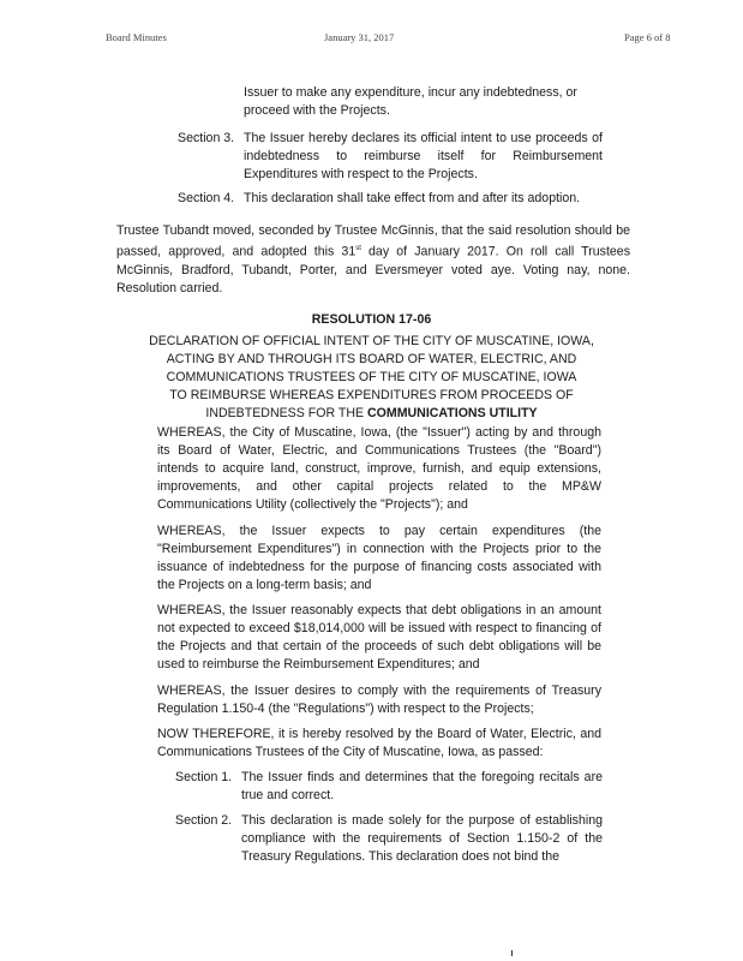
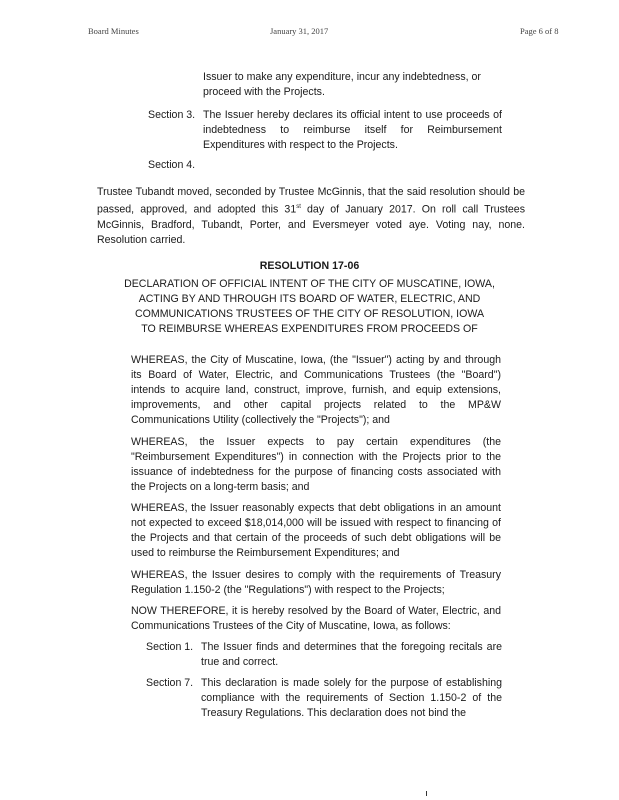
  Board Minutes
  January 31, 2017
  Page 6 of 8
  Issuer to make any expenditure, incur any indebtedness, or
  proceed with the Projects.
  Section 3.
  The Issuer hereby declares its official intent to use proceeds of indebtedness to reimburse itself for Reimbursement Expenditures with respect to the Projects.
  Section 4.
- This declaration shall take effect from and after its adoption.
  Trustee Tubandt moved, seconded by Trustee McGinnis, that the said resolution should be passed, approved, and adopted this 31 day of January 2017. On roll call Trustees McGinnis, Bradford, Tubandt, Porter, and Eversmeyer voted aye. Voting nay, none. Resolution carried.
  RESOLUTION 17-06
  DECLARATION OF OFFICIAL INTENT OF THE CITY OF MUSCATINE, IOWA,
  ACTING BY AND THROUGH ITS BOARD OF WATER, ELECTRIC, AND
- COMMUNICATIONS TRUSTEES OF THE CITY OF MUSCATINE, IOWA
+ COMMUNICATIONS TRUSTEES OF THE CITY OF RESOLUTION, IOWA
  TO REIMBURSE WHEREAS EXPENDITURES FROM PROCEEDS OF
- INDEBTEDNESS FOR THE COMMUNICATIONS UTILITY
  WHEREAS, the City of Muscatine, Iowa, (the "Issuer") acting by and through its Board of Water, Electric, and Communications Trustees (the "Board") intends to acquire land, construct, improve, furnish, and equip extensions, improvements, and other capital projects related to the MP&W Communications Utility (collectively the "Projects"); and
  WHEREAS, the Issuer expects to pay certain expenditures (the "Reimbursement Expenditures") in connection with the Projects prior to the issuance of indebtedness for the purpose of financing costs associated with the Projects on a long-term basis; and
  WHEREAS, the Issuer reasonably expects that debt obligations in an amount not expected to exceed $18,014,000 will be issued with respect to financing of the Projects and that certain of the proceeds of such debt obligations will be used to reimburse the Reimbursement Expenditures; and
- WHEREAS, the Issuer desires to comply with the requirements of Treasury Regulation 1.150-4 (the "Regulations") with respect to the Projects;
+ WHEREAS, the Issuer desires to comply with the requirements of Treasury Regulation 1.150-2 (the "Regulations") with respect to the Projects;
- NOW THEREFORE, it is hereby resolved by the Board of Water, Electric, and Communications Trustees of the City of Muscatine, Iowa, as passed:
+ NOW THEREFORE, it is hereby resolved by the Board of Water, Electric, and Communications Trustees of the City of Muscatine, Iowa, as follows:
  Section 1.
  The Issuer finds and determines that the foregoing recitals are true and correct.
- Section 2.
+ Section 7.
  This declaration is made solely for the purpose of establishing compliance with the requirements of Section 1.150-2 of the Treasury Regulations. This declaration does not bind the
